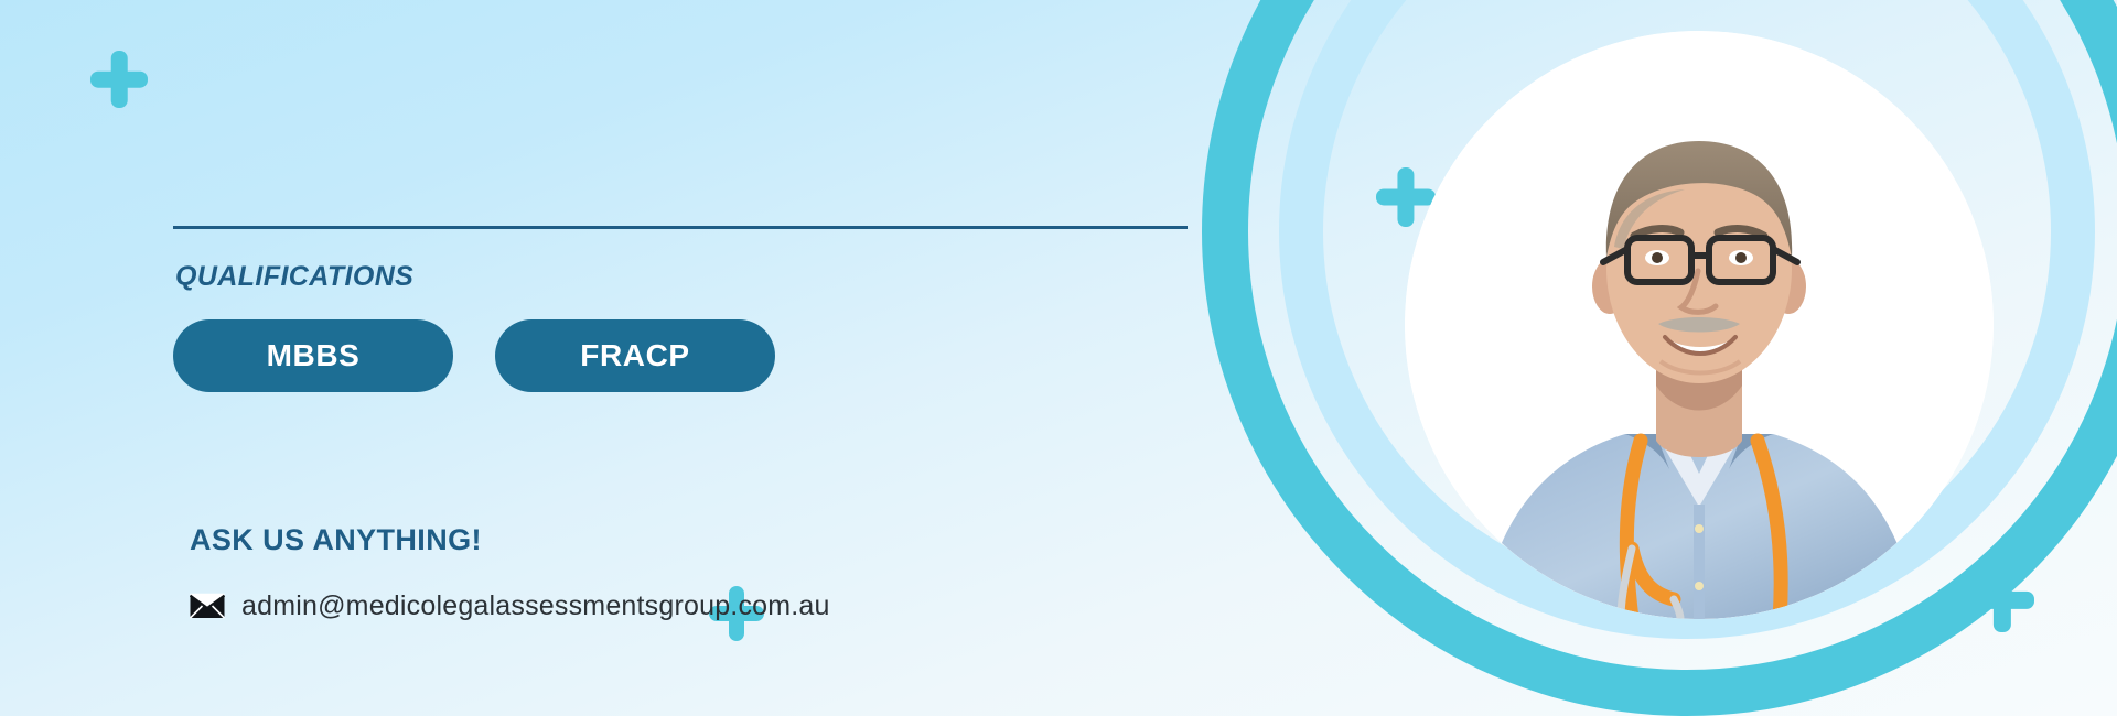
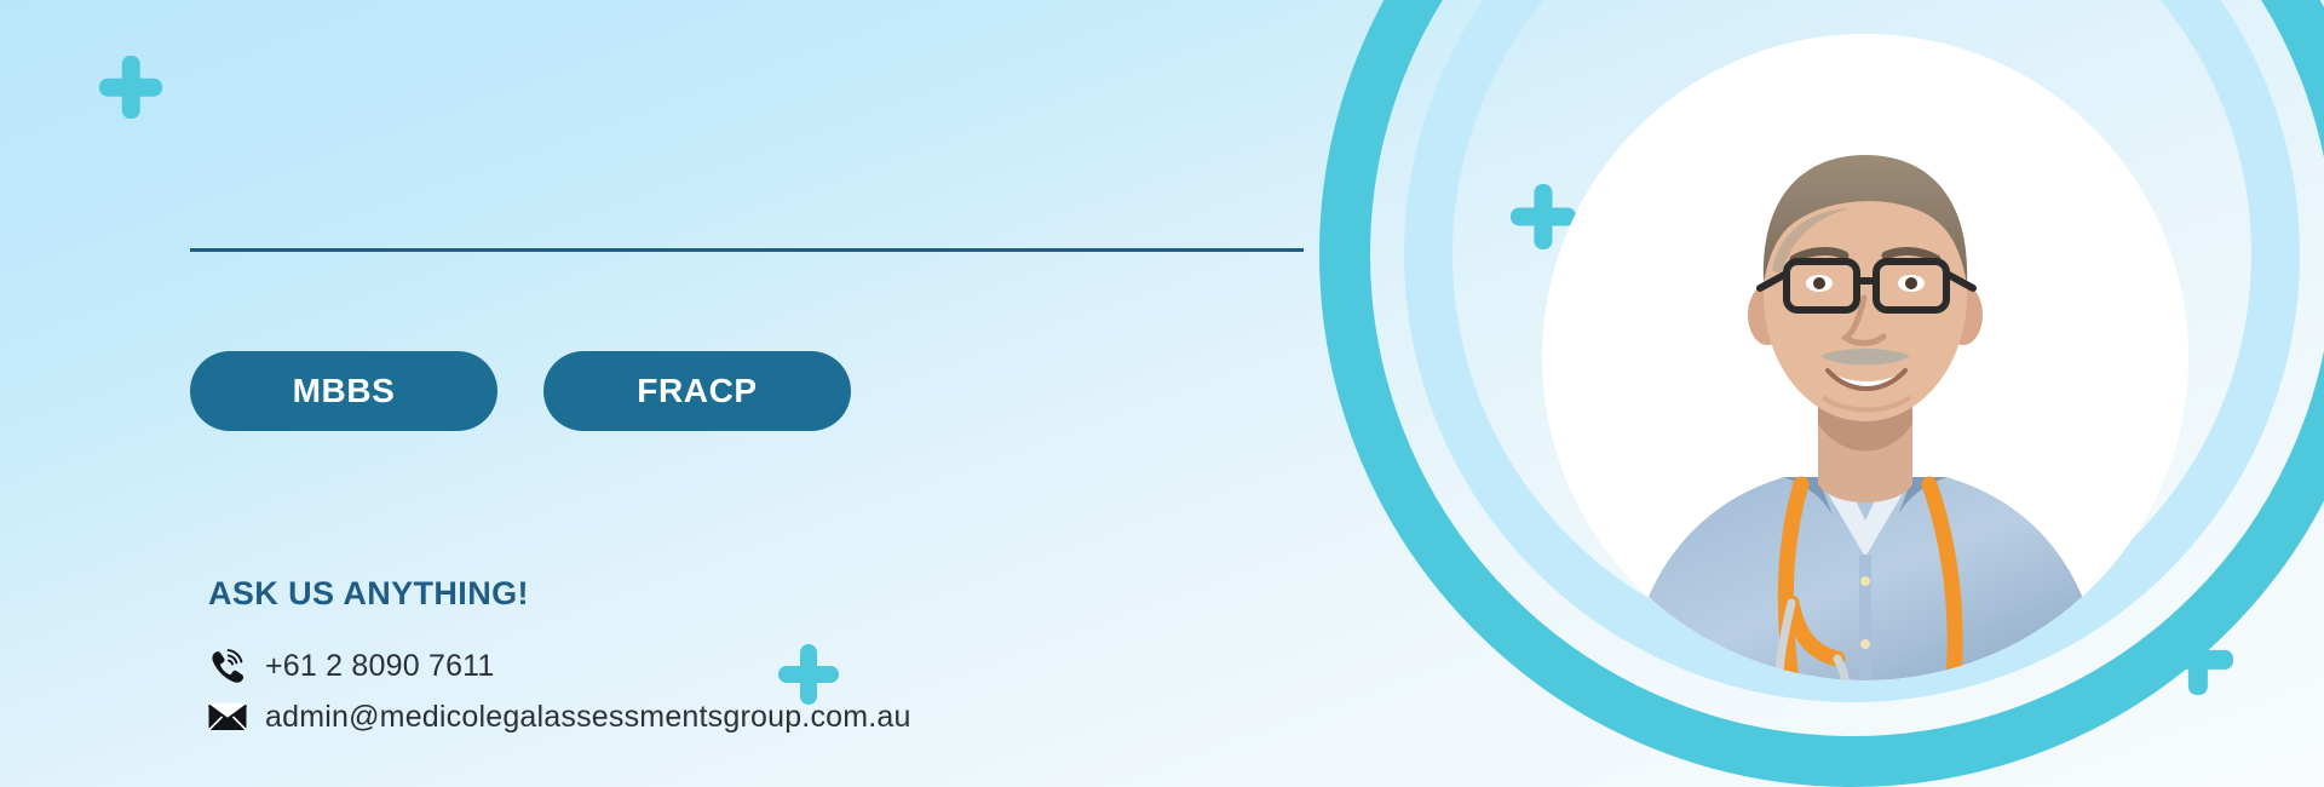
- QUALIFICATIONS
  MBBS
  FRACP
  ASK US ANYTHING!
+ +61 2 8090 7611
  admin@medicolegalassessmentsgroup.com.au
